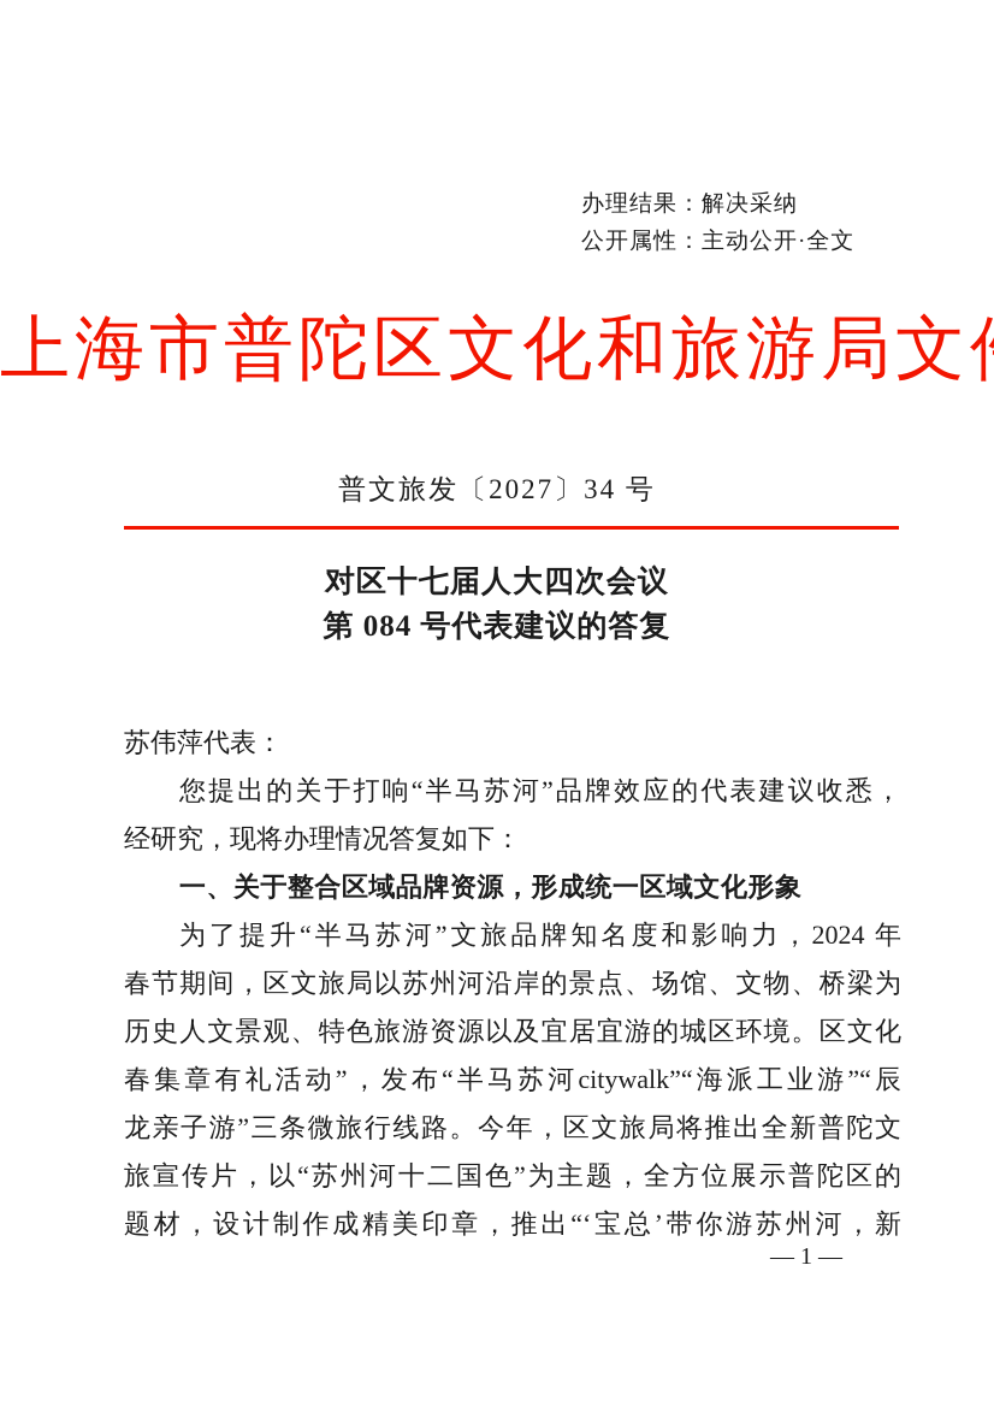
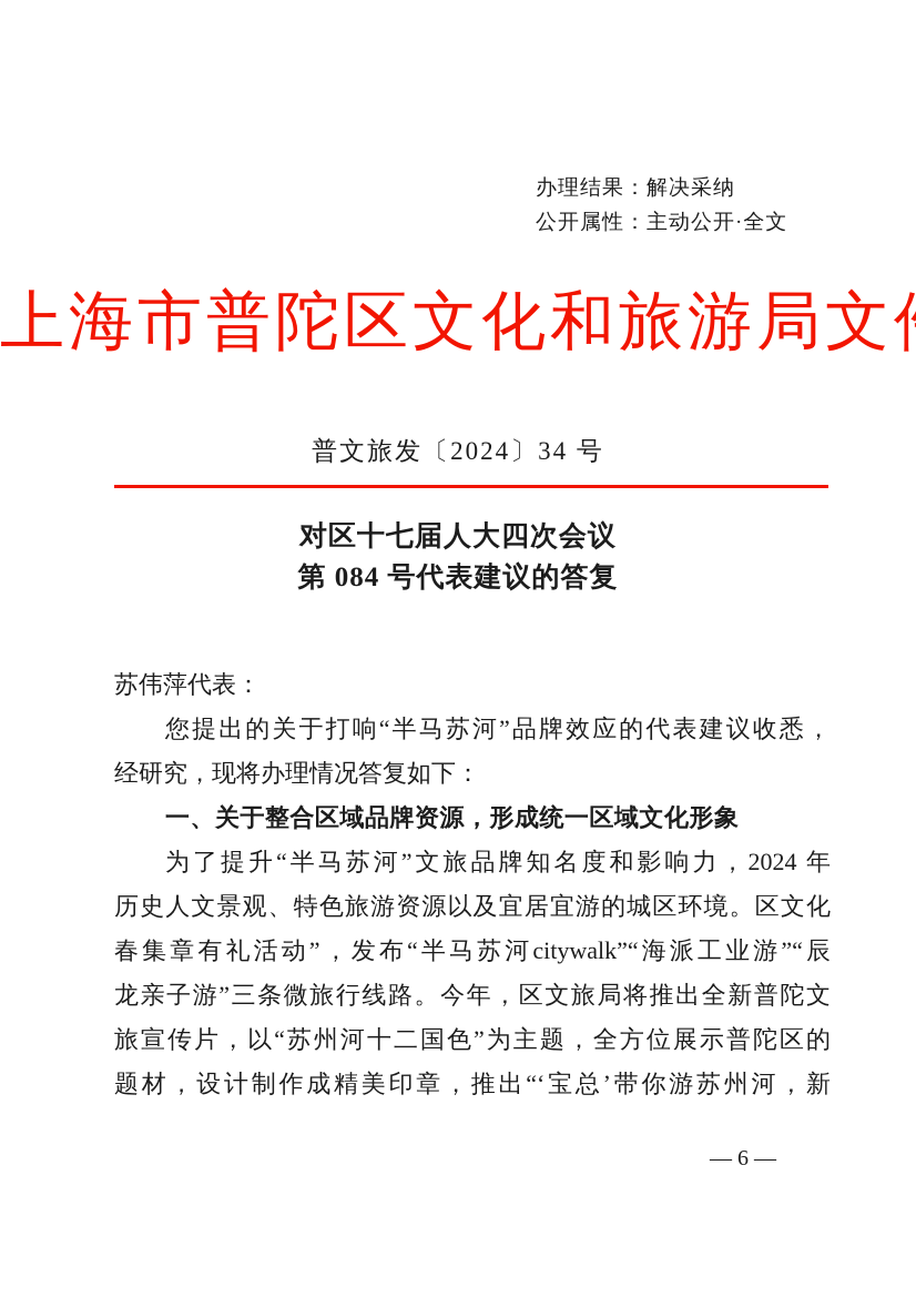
  办理结果：解决采纳
  公开属性：主动公开·全文
  上海市普陀区文化和旅游局文
- 普文旅发〔2027〕34 号
+ 普文旅发〔2024〕34 号
  对区十七届人大四次会议
  第 084 号代表建议的答复
  苏伟萍代表：
  您提出的关于打响“半马苏河”品牌效应的代表建议收悉，
  经研究，现将办理情况答复如下：
  一、关于整合区域品牌资源，形成统一区域文化形象
  为了提升“半马苏河”文旅品牌知名度和影响力，2024 年
- 春节期间，区文旅局以苏州河沿岸的景点、场馆、文物、桥梁为
  历史人文景观、特色旅游资源以及宜居宜游的城区环境。区文化
  春集章有礼活动”，发布“半马苏河citywalk”“海派工业游”“辰
  龙亲子游”三条微旅行线路。今年，区文旅局将推出全新普陀文
  旅宣传片，以“苏州河十二国色”为主题，全方位展示普陀区的
  题材，设计制作成精美印章，推出“‘宝总’带你游苏州河，新
- — 1 —
+ — 6 —
